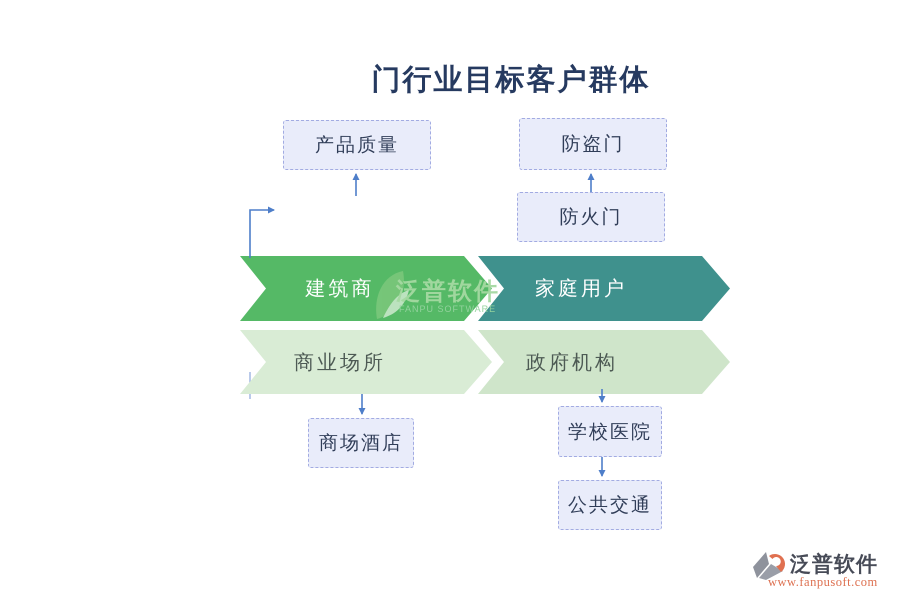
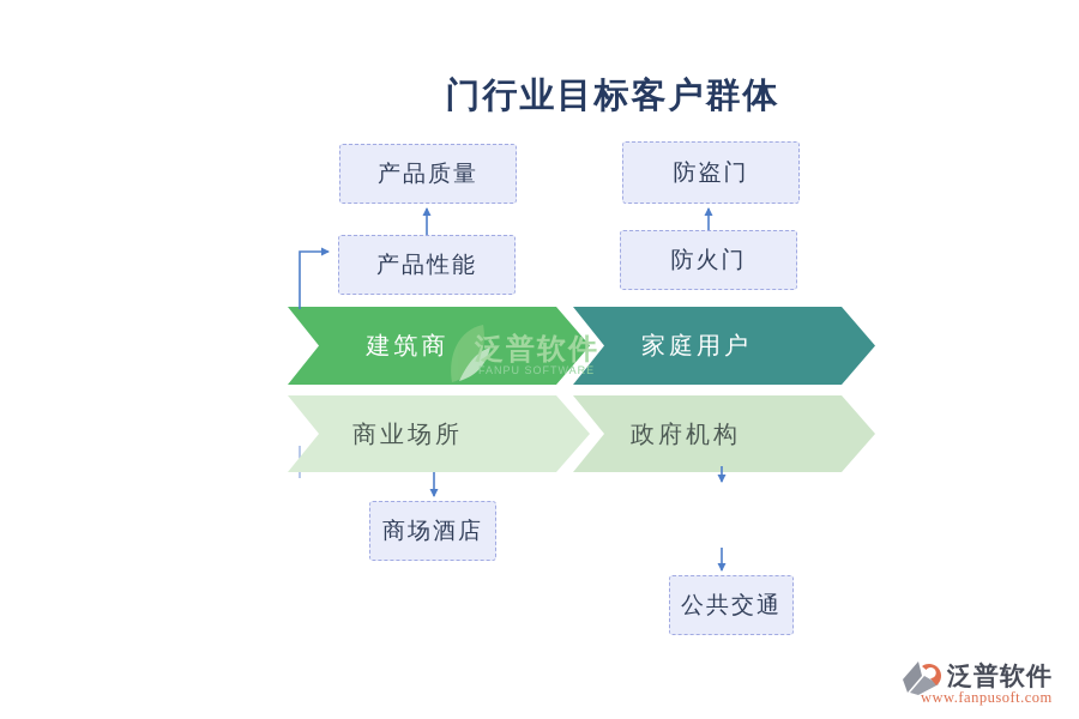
  门行业目标客户群体
  产品质量
+ 产品性能
  防盗门
  防火门
  商场酒店
- 学校医院
  公共交通
  建筑商
  家庭用户
  商业场所
  政府机构
  泛普软件
  FANPU SOFTWARE
  泛普软件
  www.fanpusoft.com
